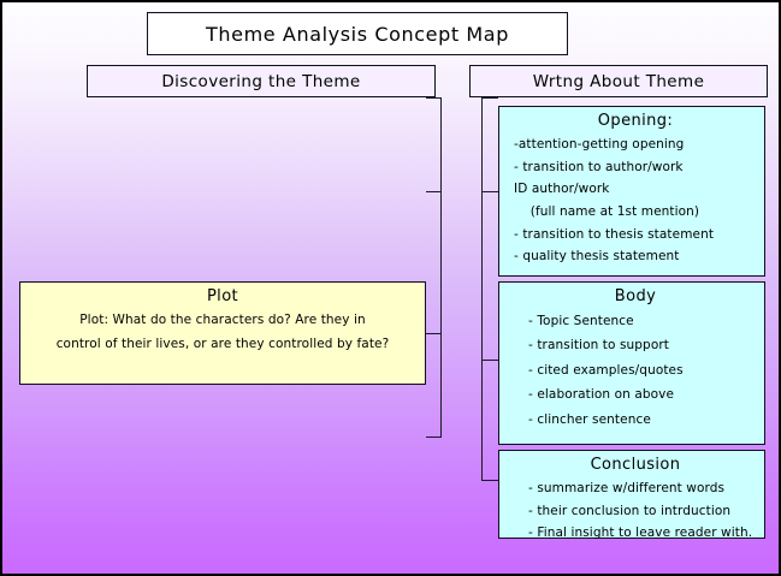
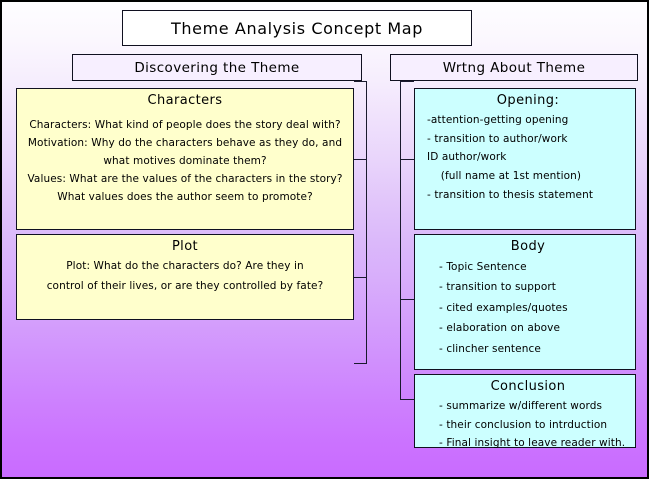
  Theme Analysis Concept Map
  Discovering the Theme
  Wrtng About Theme
+ Characters
+ Characters: What kind of people does the story deal with?
+ Motivation: Why do the characters behave as they do, and
+ what motives dominate them?
+ Values: What are the values of the characters in the story?
+ What values does the author seem to promote?
  Plot
  Plot: What do the characters do? Are they in
  control of their lives, or are they controlled by fate?
  Opening:
  -attention-getting opening
  - transition to author/work
  ID author/work
  (full name at 1st mention)
  - transition to thesis statement
- - quality thesis statement
  Body
  - Topic Sentence
  - transition to support
  - cited examples/quotes
  - elaboration on above
  - clincher sentence
  Conclusion
  - summarize w/different words
  - their conclusion to intrduction
  - Final insight to leave reader with.
